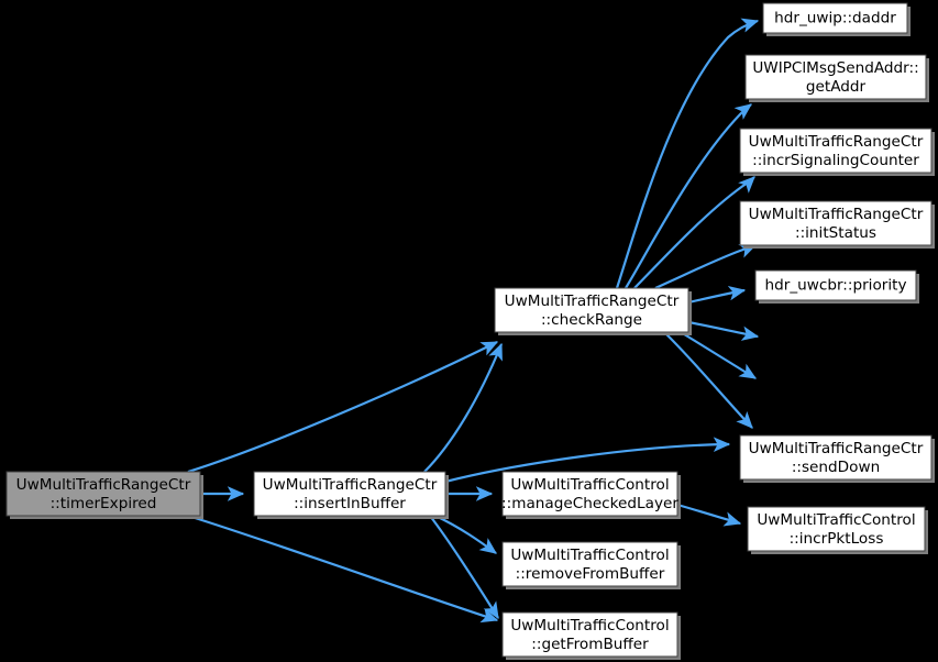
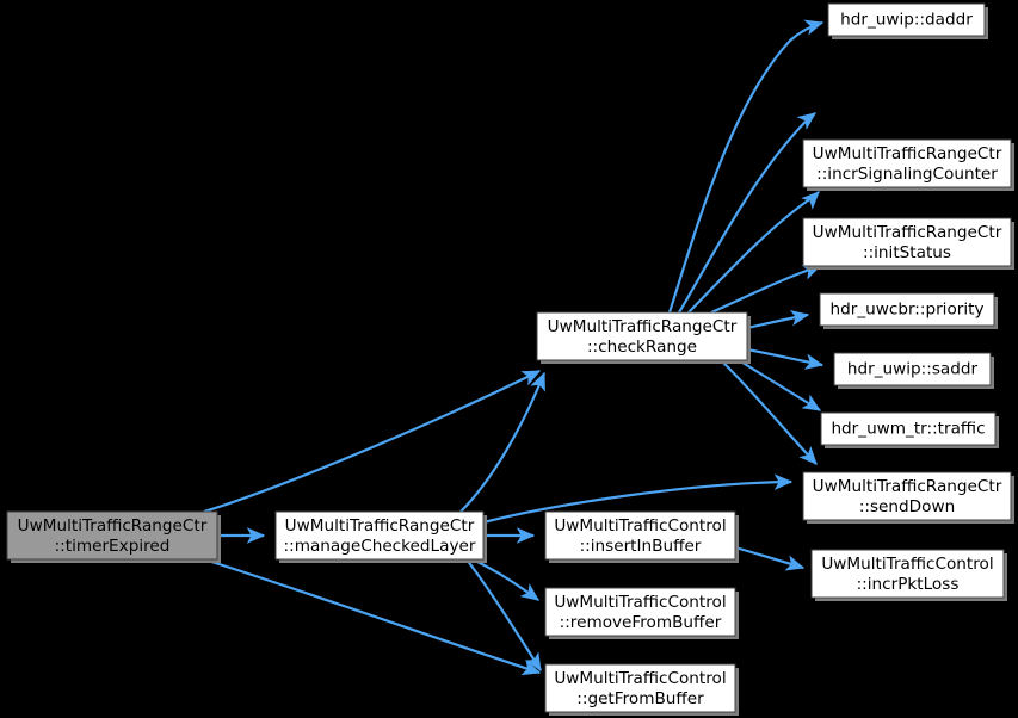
  UwMultiTrafficRangeCtr
  ::timerExpired
  UwMultiTrafficRangeCtr
- ::insertInBuffer
+ ::manageCheckedLayer
  UwMultiTrafficRangeCtr
  ::checkRange
  hdr_uwip::daddr
- UWIPClMsgSendAddr::
- getAddr
  UwMultiTrafficRangeCtr
  ::incrSignalingCounter
  UwMultiTrafficRangeCtr
  ::initStatus
  hdr_uwcbr::priority
+ hdr_uwip::saddr
+ hdr_uwm_tr::traffic
  UwMultiTrafficRangeCtr
  ::sendDown
  UwMultiTrafficControl
- ::manageCheckedLayer
+ ::insertInBuffer
  UwMultiTrafficControl
  ::incrPktLoss
  UwMultiTrafficControl
  ::removeFromBuffer
  UwMultiTrafficControl
  ::getFromBuffer
